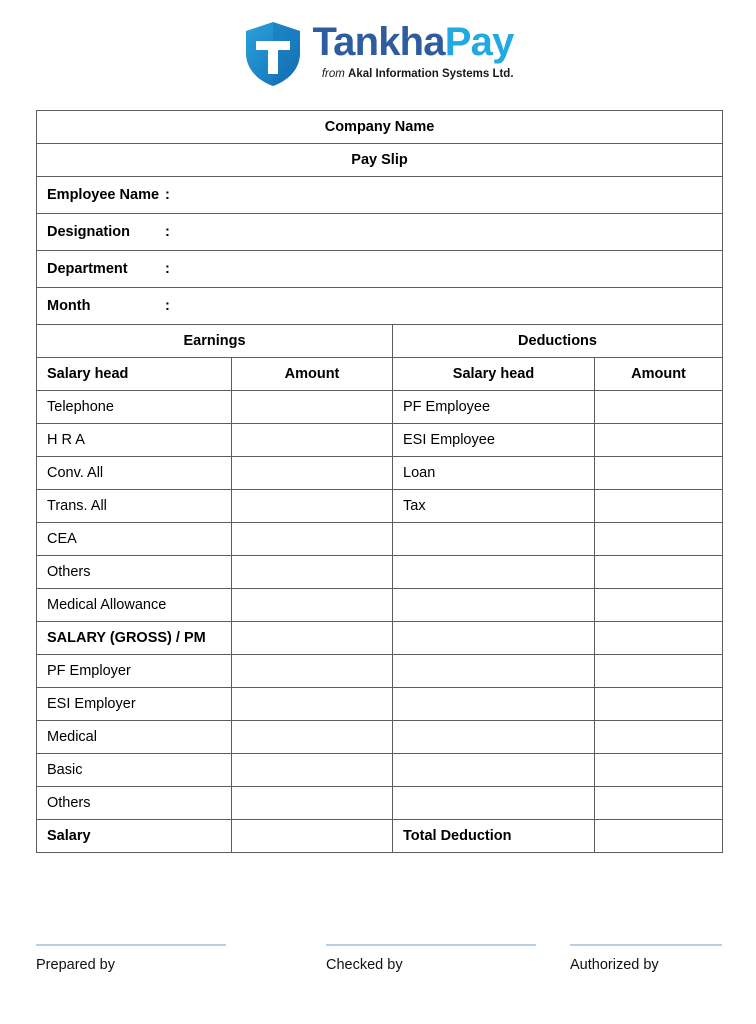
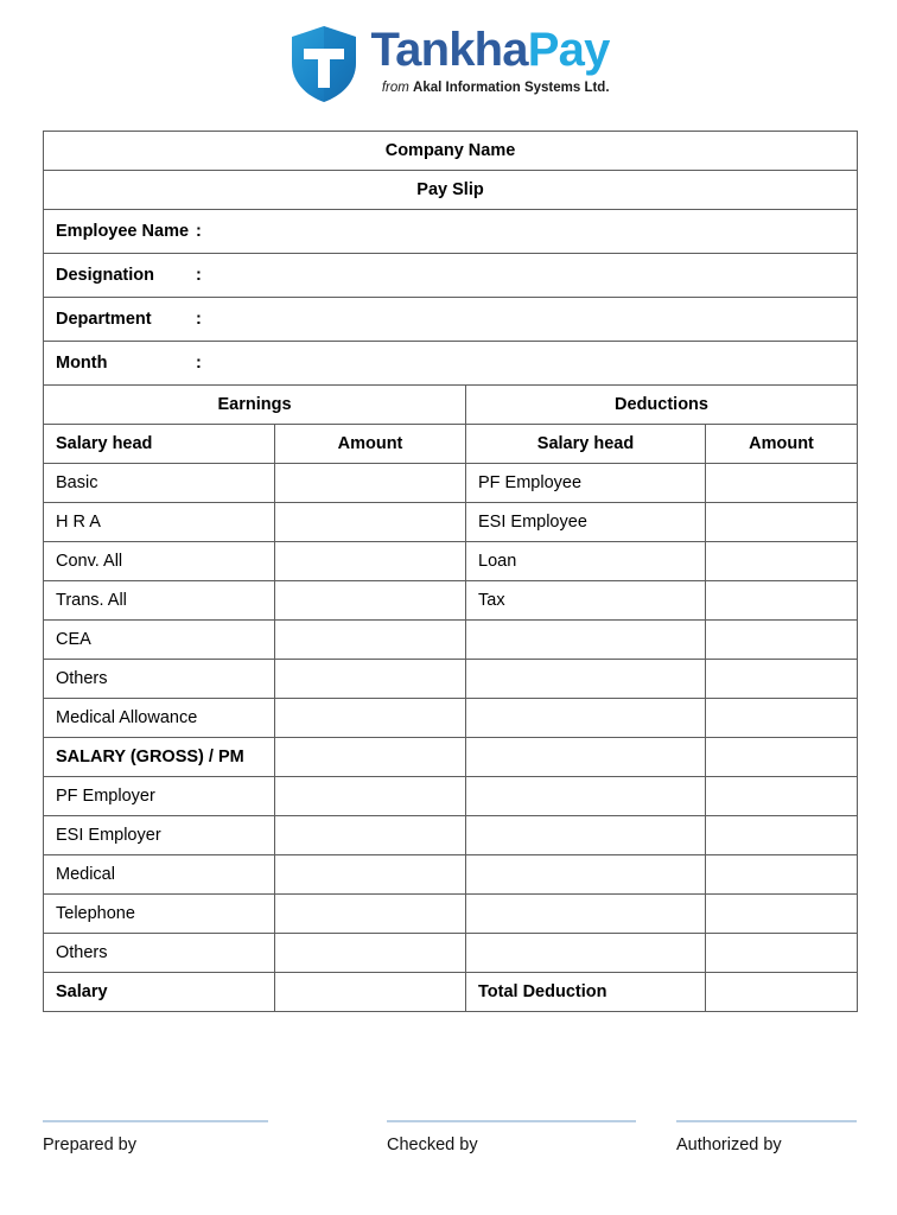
  TankhaPay
  from Akal Information Systems Ltd.
  Company Name
  Pay Slip
  Employee Name :
  Designation :
  Department :
  Month :
  Earnings	Deductions
  Salary head	Amount	Salary head	Amount
- Telephone		PF Employee
+ Basic		PF Employee
  H R A		ESI Employee
  Conv. All		Loan
  Trans. All		Tax
  CEA
  Others
  Medical Allowance
  SALARY (GROSS) / PM
  PF Employer
  ESI Employer
  Medical
- Basic
+ Telephone
  Others
  Salary		Total Deduction
  Prepared by
  Checked by
  Authorized by
